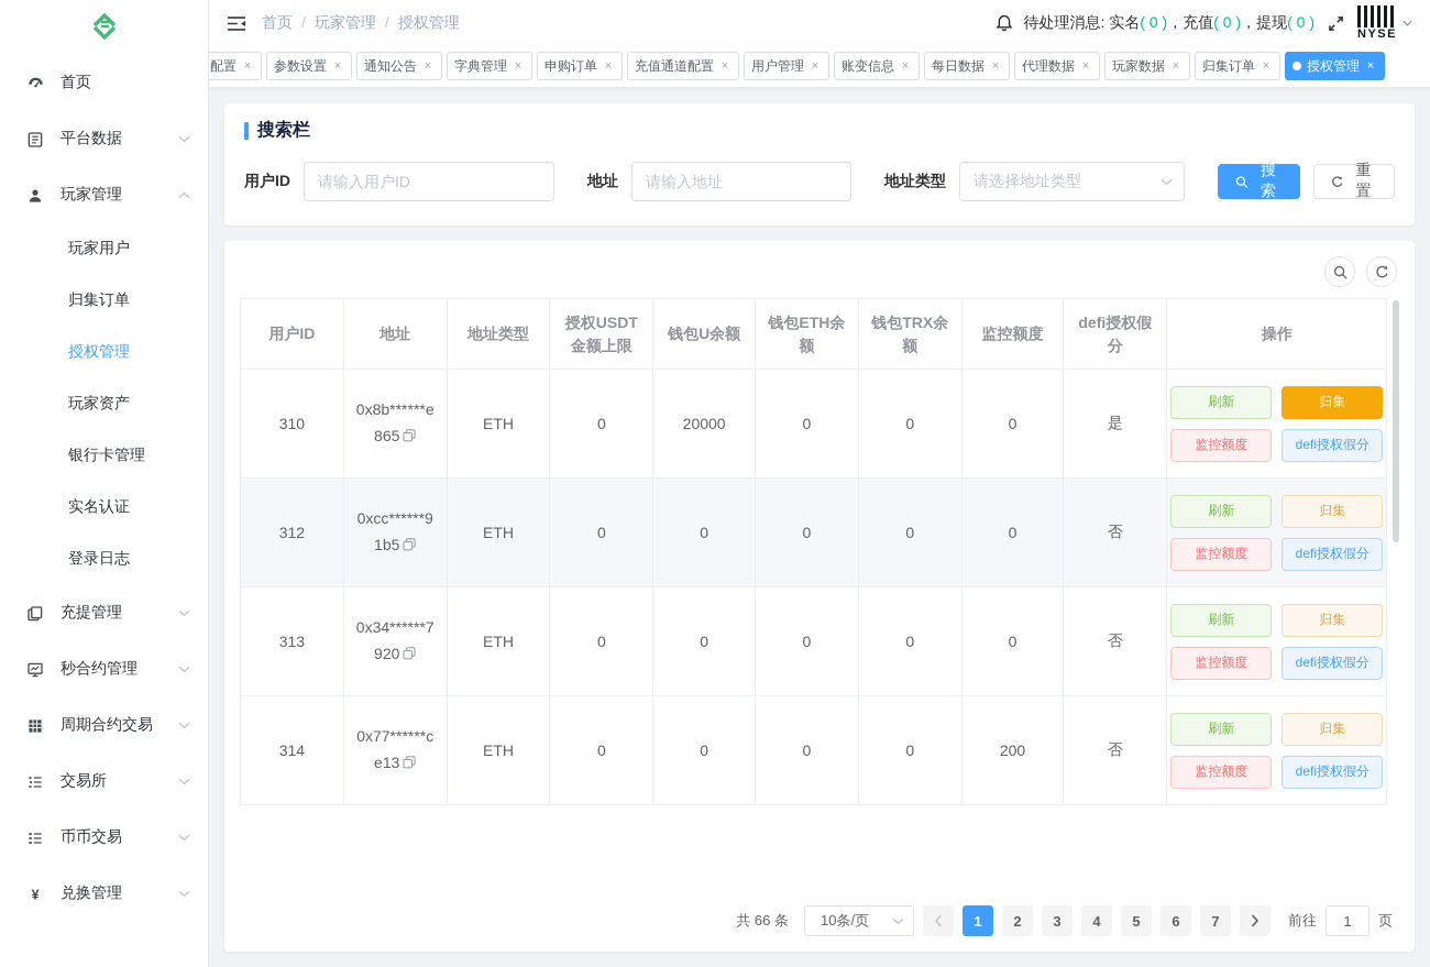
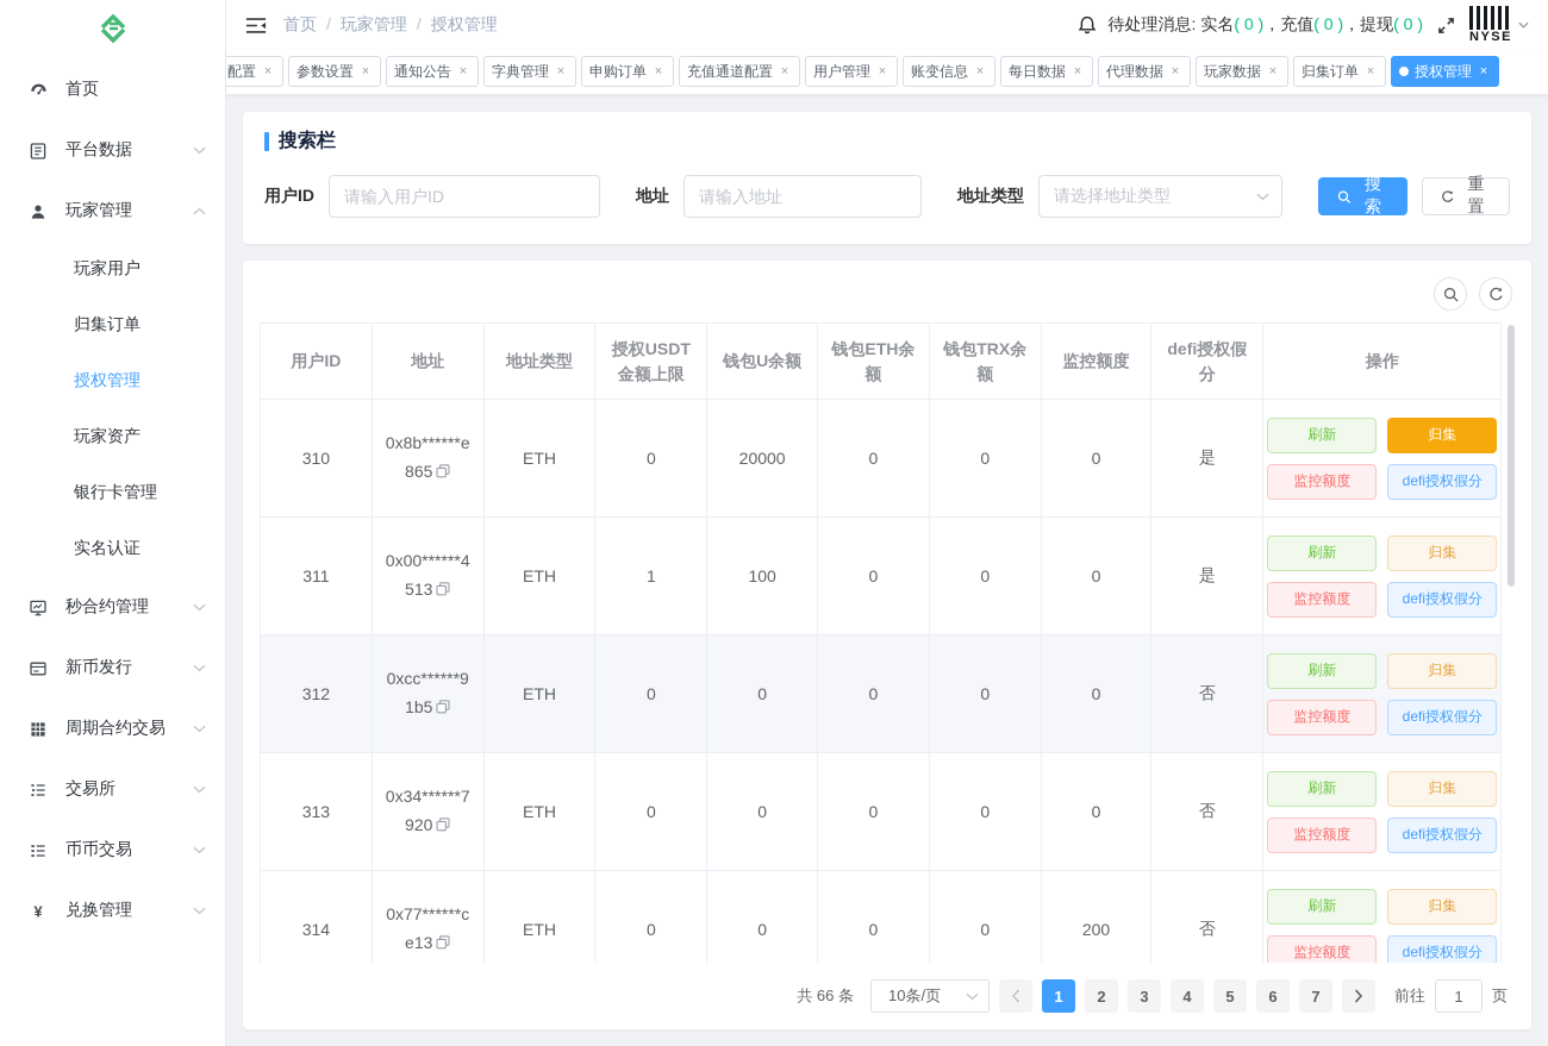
  首页
  平台数据
  玩家管理
  玩家用户
  归集订单
  授权管理
  玩家资产
  银行卡管理
  实名认证
- 登录日志
- 充提管理
  秒合约管理
+ 新币发行
  周期合约交易
  交易所
  币币交易
  ¥
  兑换管理
  首页
  /
  玩家管理
  /
  授权管理
  待处理消息: 实名( 0 )，充值( 0 )，提现( 0 )
  NYSE
  配置
  ×
  参数设置
  ×
  通知公告
  ×
  字典管理
  ×
  申购订单
  ×
  充值通道配置
  ×
  用户管理
  ×
  账变信息
  ×
  每日数据
  ×
  代理数据
  ×
  玩家数据
  ×
  归集订单
  ×
  授权管理
  ×
  搜索栏
  用户ID
  请输入用户ID
  地址
  请输入地址
  地址类型
  请选择地址类型
  搜索
  重置
  用户ID	地址	地址类型	授权USDT金额上限	钱包U余额	钱包ETH余额	钱包TRX余额	监控额度	defi授权假分	操作
  310	0x8b******e865	ETH	0	20000	0	0	0	是	刷新 归集监控额度 defi授权假分
+ 311	0x00******4513	ETH	1	100	0	0	0	是	刷新 归集监控额度 defi授权假分
  312	0xcc******91b5	ETH	0	0	0	0	0	否	刷新 归集监控额度 defi授权假分
  313	0x34******7920	ETH	0	0	0	0	0	否	刷新 归集监控额度 defi授权假分
  314	0x77******ce13	ETH	0	0	0	0	200	否	刷新 归集监控额度 defi授权假分
  共 66 条
  10条/页
  1
  2
  3
  4
  5
  6
  7
  前往
  1
  页
